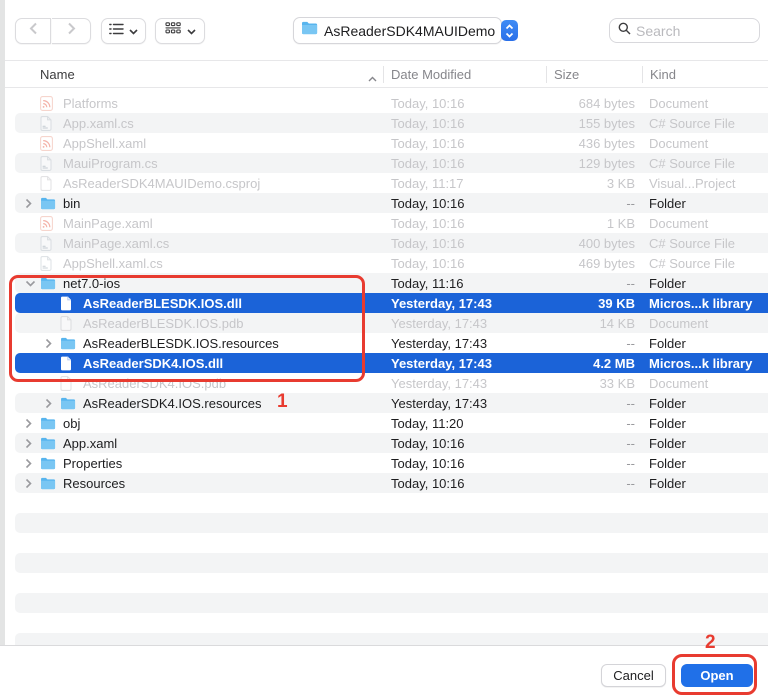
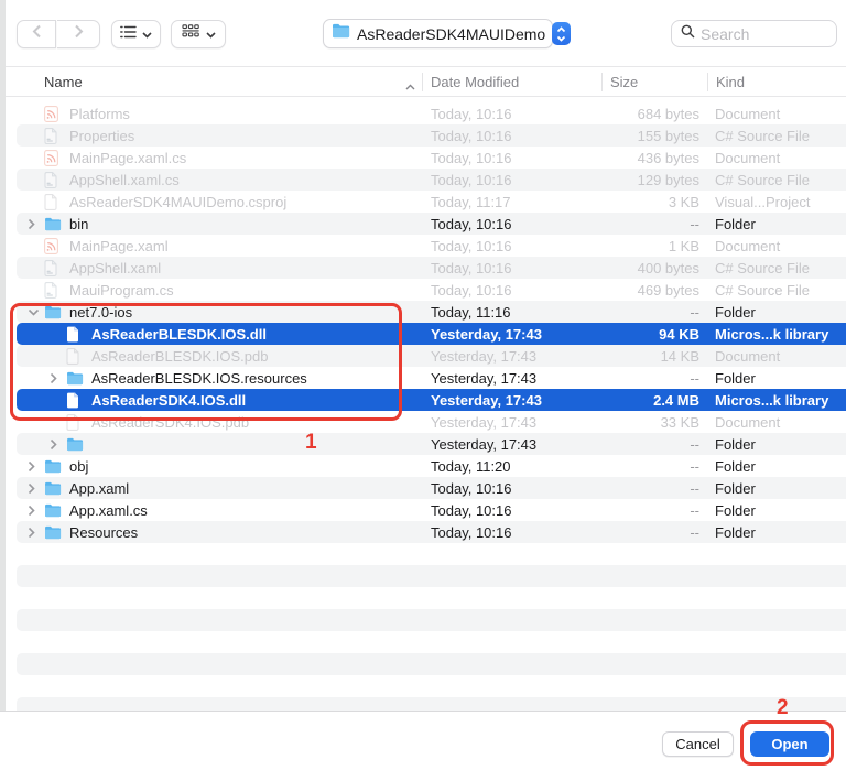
  AsReaderSDK4MAUIDemo
  Search
  Name
  Date Modified
  Size
  Kind
  Platforms
  Today, 10:16
  684 bytes
  Document
- App.xaml.cs
+ Properties
  Today, 10:16
  155 bytes
  C# Source File
- AppShell.xaml
+ MainPage.xaml.cs
  Today, 10:16
  436 bytes
  Document
- MauiProgram.cs
+ AppShell.xaml.cs
  Today, 10:16
  129 bytes
  C# Source File
  AsReaderSDK4MAUIDemo.csproj
  Today, 11:17
  3 KB
  Visual...Project
  bin
  Today, 10:16
  --
  Folder
  MainPage.xaml
  Today, 10:16
  1 KB
  Document
- MainPage.xaml.cs
+ AppShell.xaml
  Today, 10:16
  400 bytes
  C# Source File
- AppShell.xaml.cs
+ MauiProgram.cs
  Today, 10:16
  469 bytes
  C# Source File
  net7.0-ios
  Today, 11:16
  --
  Folder
  AsReaderBLESDK.IOS.dll
  Yesterday, 17:43
- 39 KB
+ 94 KB
  Micros...k library
  AsReaderBLESDK.IOS.pdb
  Yesterday, 17:43
  14 KB
  Document
  AsReaderBLESDK.IOS.resources
  Yesterday, 17:43
  --
  Folder
  AsReaderSDK4.IOS.dll
  Yesterday, 17:43
- 4.2 MB
+ 2.4 MB
  Micros...k library
  AsReaderSDK4.IOS.pdb
  Yesterday, 17:43
  33 KB
  Document
- AsReaderSDK4.IOS.resources
  Yesterday, 17:43
  --
  Folder
  obj
  Today, 11:20
  --
  Folder
  App.xaml
  Today, 10:16
  --
  Folder
- Properties
+ App.xaml.cs
  Today, 10:16
  --
  Folder
  Resources
  Today, 10:16
  --
  Folder
  Cancel
  Open
  1
  2
